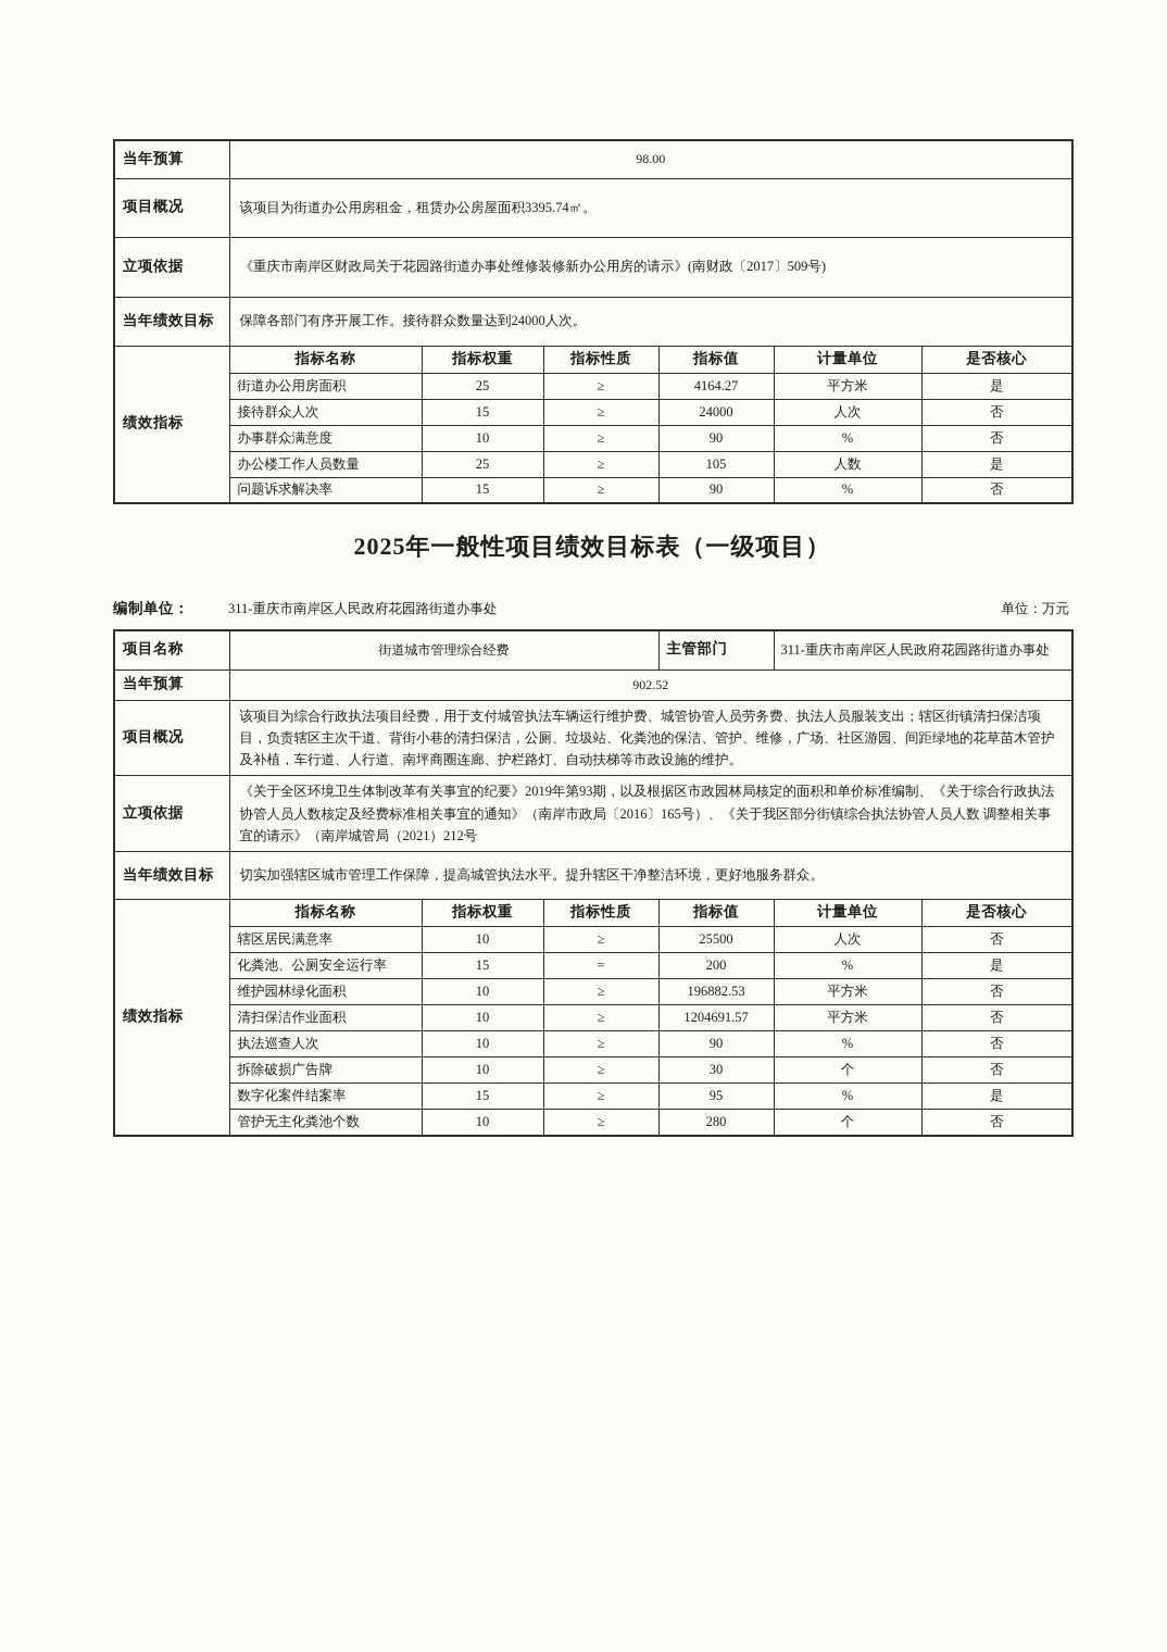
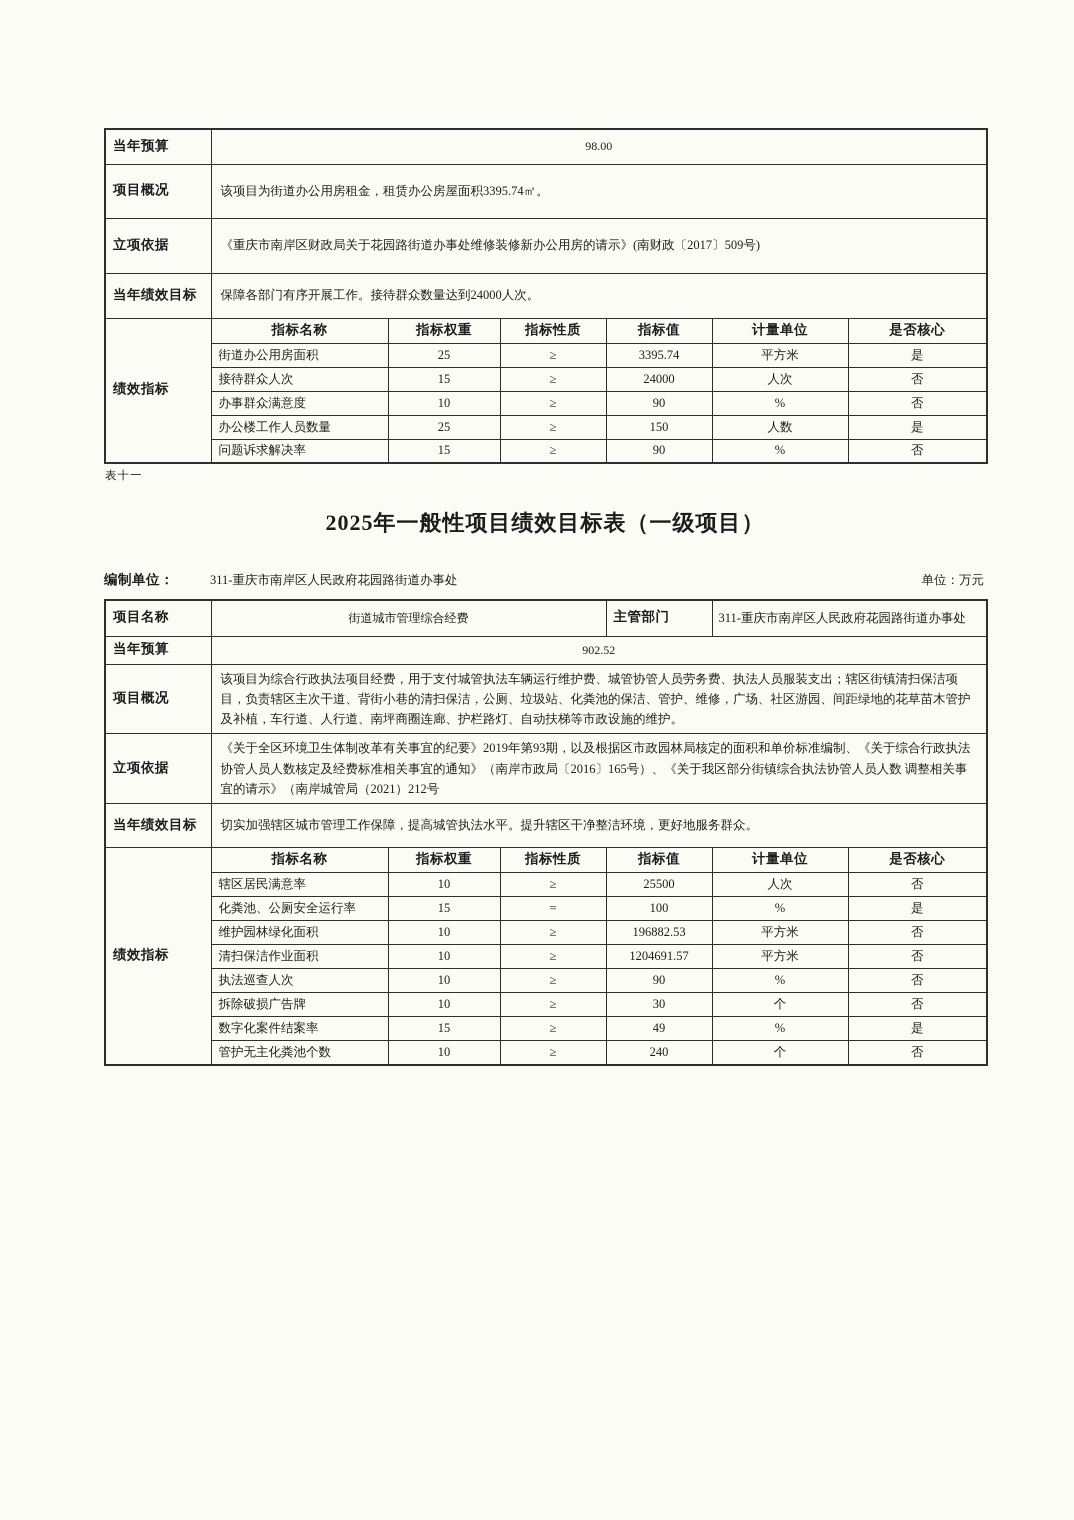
  当年预算	98.00
  项目概况	该项目为街道办公用房租金，租赁办公房屋面积3395.74㎡。
  立项依据	《重庆市南岸区财政局关于花园路街道办事处维修装修新办公用房的请示》(南财政〔2017〕509号)
  当年绩效目标	保障各部门有序开展工作。接待群众数量达到24000人次。
  绩效指标	指标名称	指标权重	指标性质	指标值	计量单位	是否核心
- 街道办公用房面积	25	≥	4164.27	平方米	是
+ 街道办公用房面积	25	≥	3395.74	平方米	是
  接待群众人次	15	≥	24000	人次	否
  办事群众满意度	10	≥	90	%	否
- 办公楼工作人员数量	25	≥	105	人数	是
+ 办公楼工作人员数量	25	≥	150	人数	是
  问题诉求解决率	15	≥	90	%	否
+ 表十一
  2025年一般性项目绩效目标表（一级项目）
  编制单位：
  311-重庆市南岸区人民政府花园路街道办事处
  单位：万元
  项目名称	街道城市管理综合经费	主管部门	311-重庆市南岸区人民政府花园路街道办事处
  当年预算	902.52
  项目概况	该项目为综合行政执法项目经费，用于支付城管执法车辆运行维护费、城管协管人员劳务费、执法人员服装支出；辖区街镇清扫保洁项目，负责辖区主次干道、背街小巷的清扫保洁，公厕、垃圾站、化粪池的保洁、管护、维修，广场、社区游园、间距绿地的花草苗木管护及补植，车行道、人行道、南坪商圈连廊、护栏路灯、自动扶梯等市政设施的维护。
  立项依据	《关于全区环境卫生体制改革有关事宜的纪要》2019年第93期，以及根据区市政园林局核定的面积和单价标准编制、《关于综合行政执法协管人员人数核定及经费标准相关事宜的通知》（南岸市政局〔2016〕165号）、《关于我区部分街镇综合执法协管人员人数 调整相关事宜的请示》（南岸城管局（2021）212号
  当年绩效目标	切实加强辖区城市管理工作保障，提高城管执法水平。提升辖区干净整洁环境，更好地服务群众。
  绩效指标	指标名称	指标权重	指标性质	指标值	计量单位	是否核心
  辖区居民满意率	10	≥	25500	人次	否
- 化粪池、公厕安全运行率	15	=	200	%	是
+ 化粪池、公厕安全运行率	15	=	100	%	是
  维护园林绿化面积	10	≥	196882.53	平方米	否
  清扫保洁作业面积	10	≥	1204691.57	平方米	否
  执法巡查人次	10	≥	90	%	否
  拆除破损广告牌	10	≥	30	个	否
- 数字化案件结案率	15	≥	95	%	是
+ 数字化案件结案率	15	≥	49	%	是
- 管护无主化粪池个数	10	≥	280	个	否
+ 管护无主化粪池个数	10	≥	240	个	否
